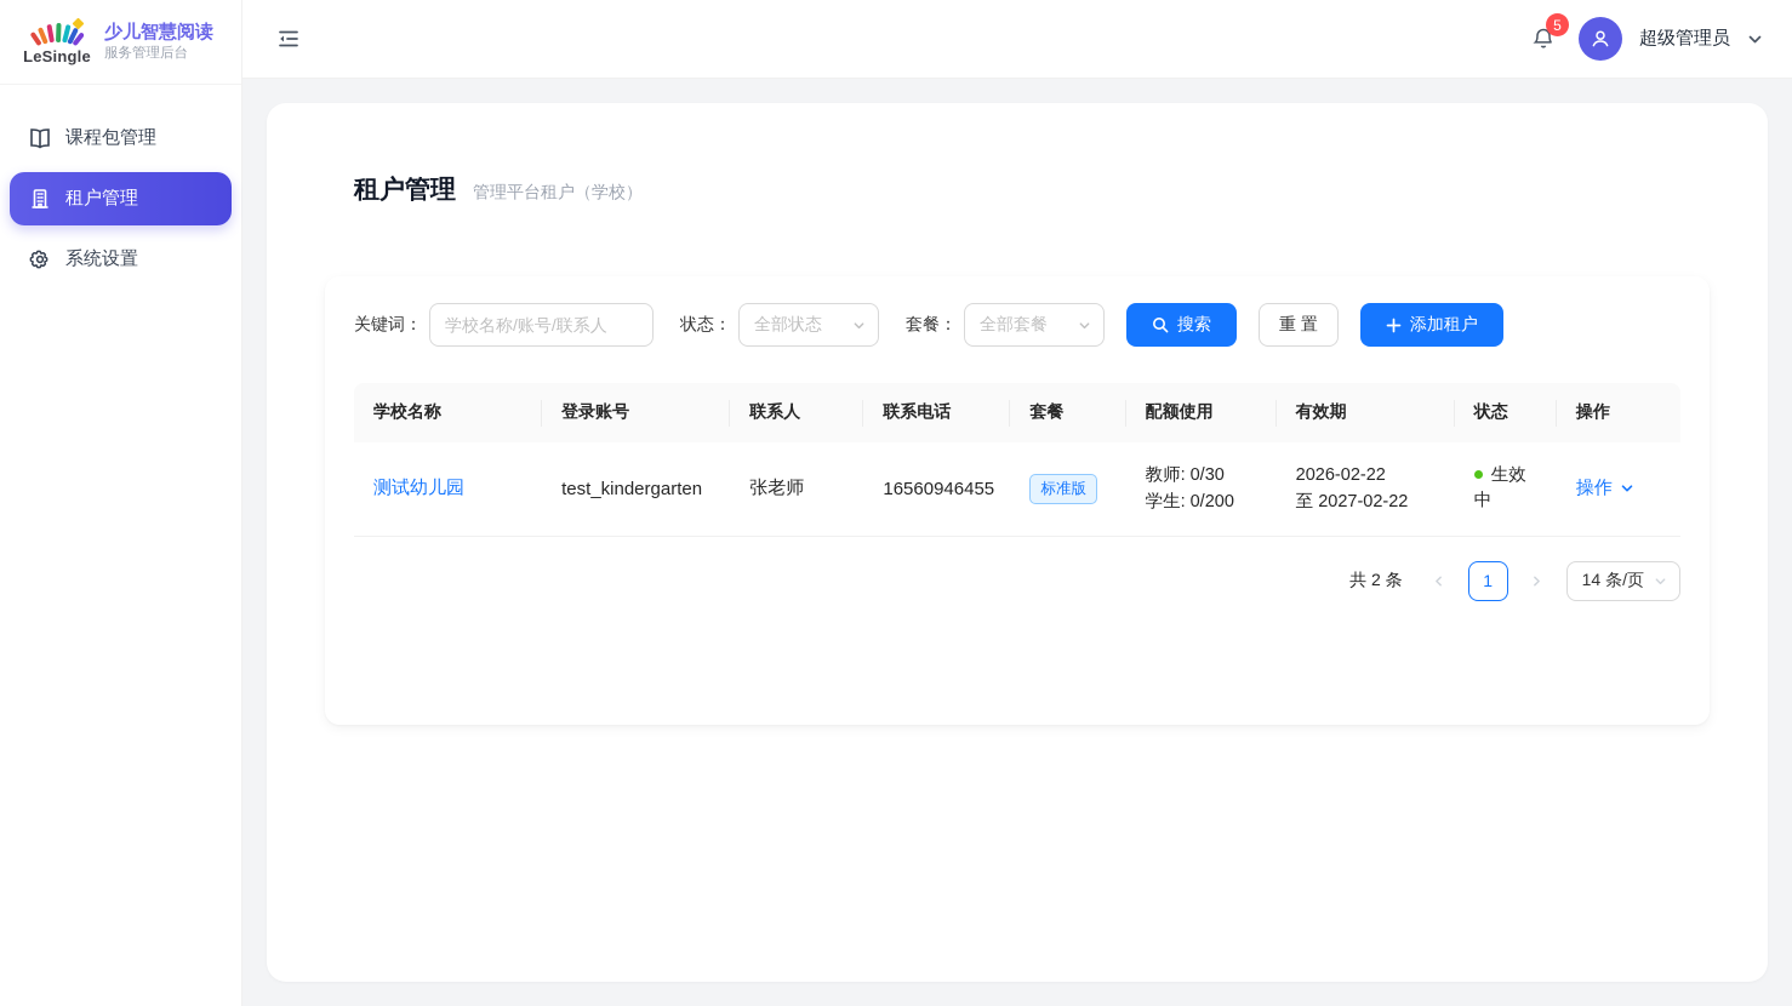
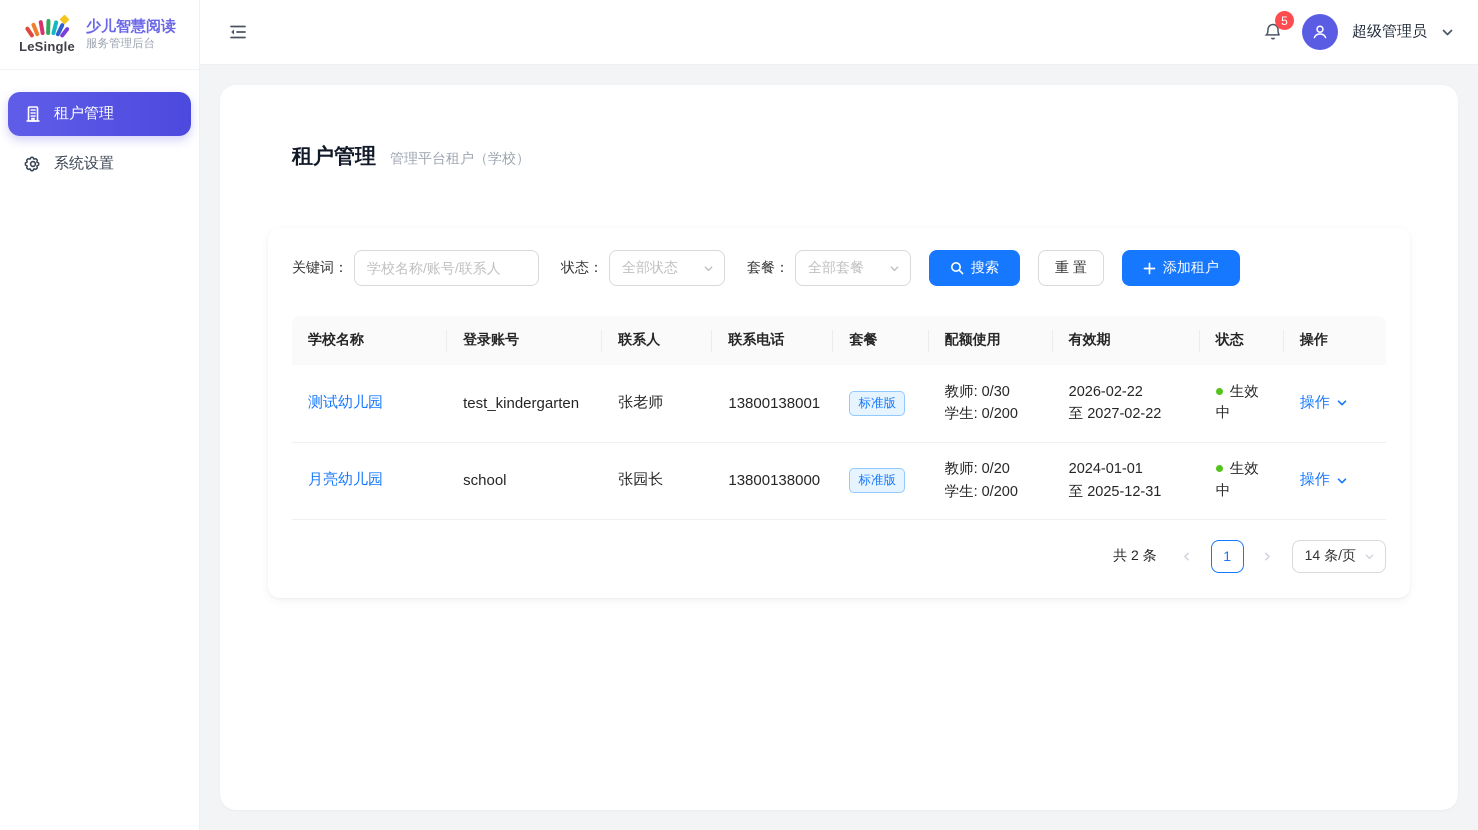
  LeSingle
  少儿智慧阅读
  服务管理后台
- 课程包管理
  租户管理
  系统设置
  5
  超级管理员
  租户管理
  管理平台租户（学校）
  关键词：
  学校名称/账号/联系人
  状态：
  全部状态
  套餐：
  全部套餐
  搜索
  重 置
  添加租户
  学校名称	登录账号	联系人	联系电话	套餐	配额使用	有效期	状态	操作
- 测试幼儿园	test_kindergarten	张老师	16560946455	标准版	教师: 0/30 学生: 0/200	2026-02-22 至 2027-02-22	生效中	操作
+ 测试幼儿园	test_kindergarten	张老师	13800138001	标准版	教师: 0/30 学生: 0/200	2026-02-22 至 2027-02-22	生效中	操作
+ 月亮幼儿园	school	张园长	13800138000	标准版	教师: 0/20 学生: 0/200	2024-01-01 至 2025-12-31	生效中	操作
  共 2 条
  1
  14 条/页
